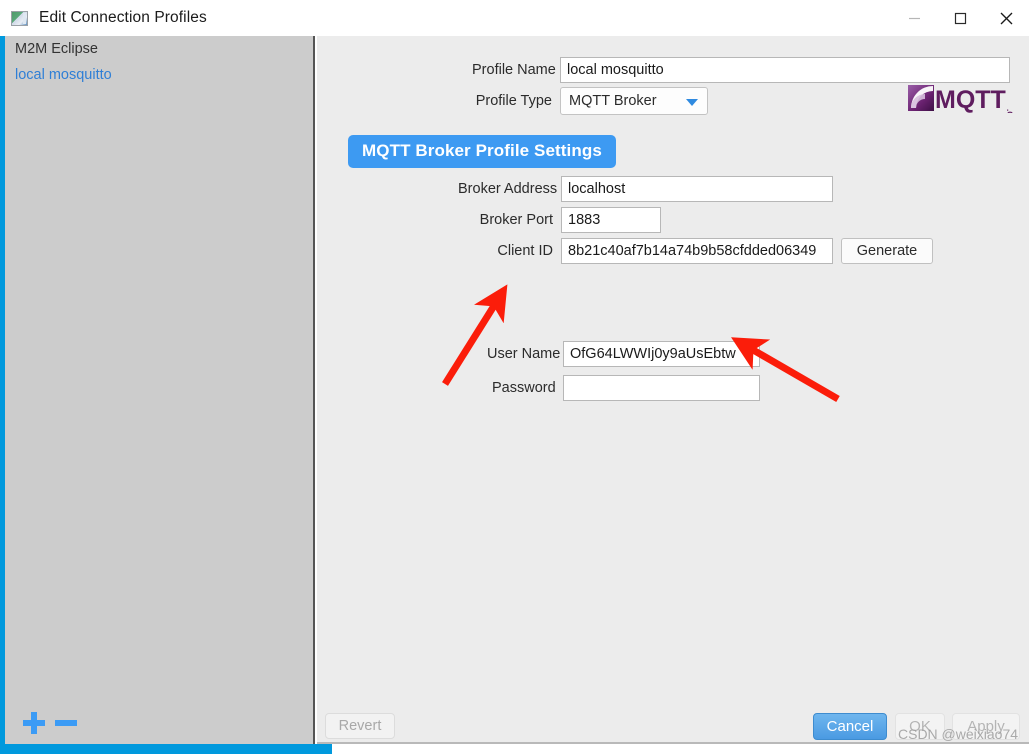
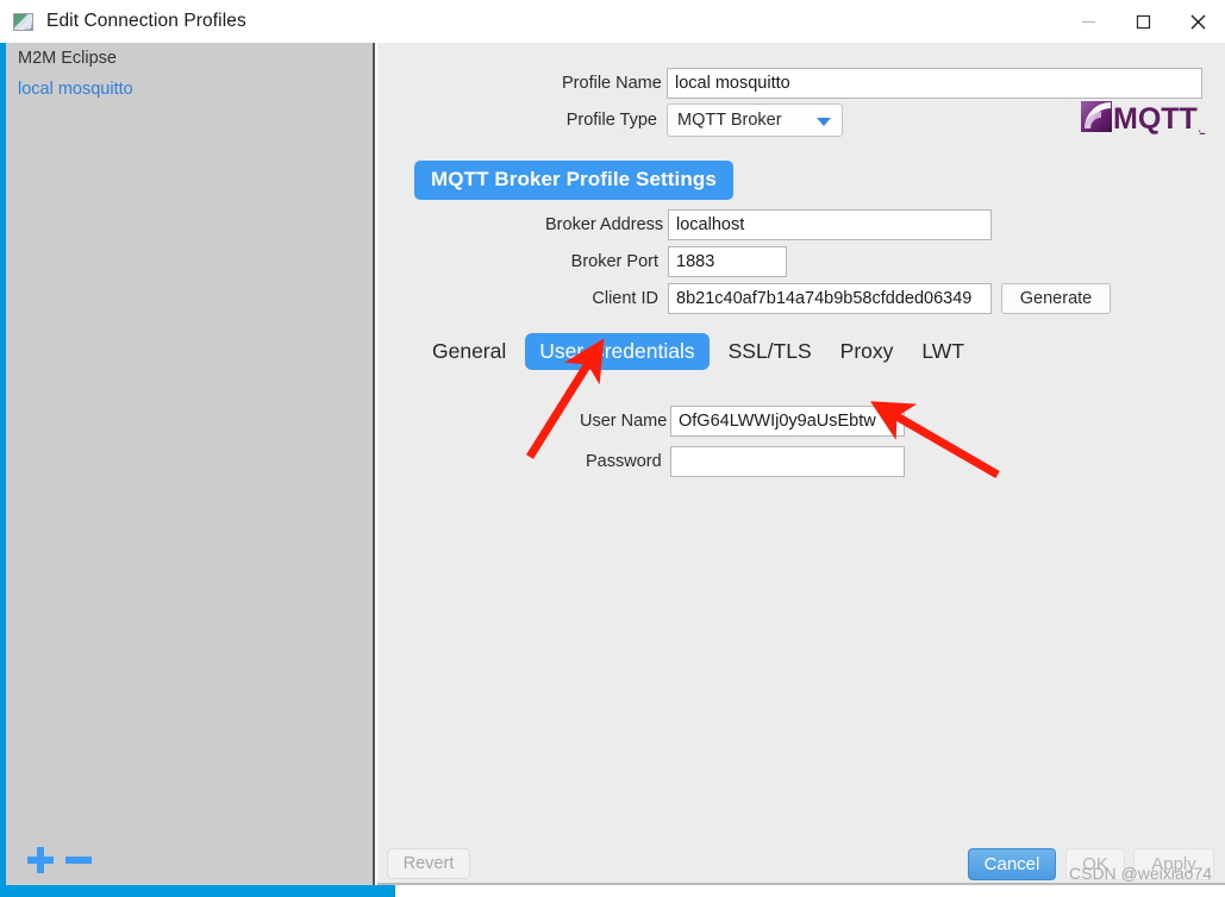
  Edit Connection Profiles
  M2M Eclipse
  local mosquitto
  Profile Name
  local mosquitto
  Profile Type
  MQTT Broker
  MQTT
  MQTT Broker Profile Settings
  Broker Addres
  localhost
  Broker Port
  1883
  Client ID
  8b21c40af7b14a74b9b58cfdded06349
  Generate
+ General
+ User Credentials
+ SSL/TLS
+ Proxy
+ LWT
  User Nam
  OfG64LWWIj0y9aUsEbtw
  Password
  Revert
  Cancel
  OK
  Apply
  CSDN @weixiao74
